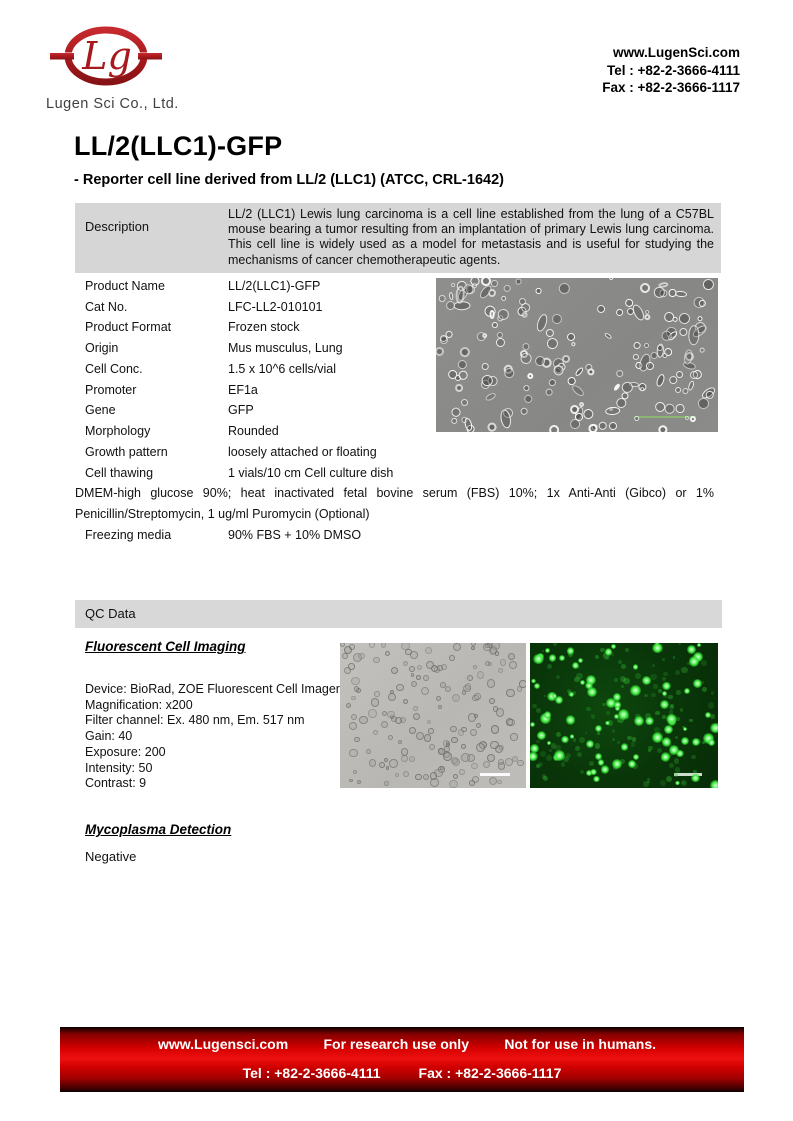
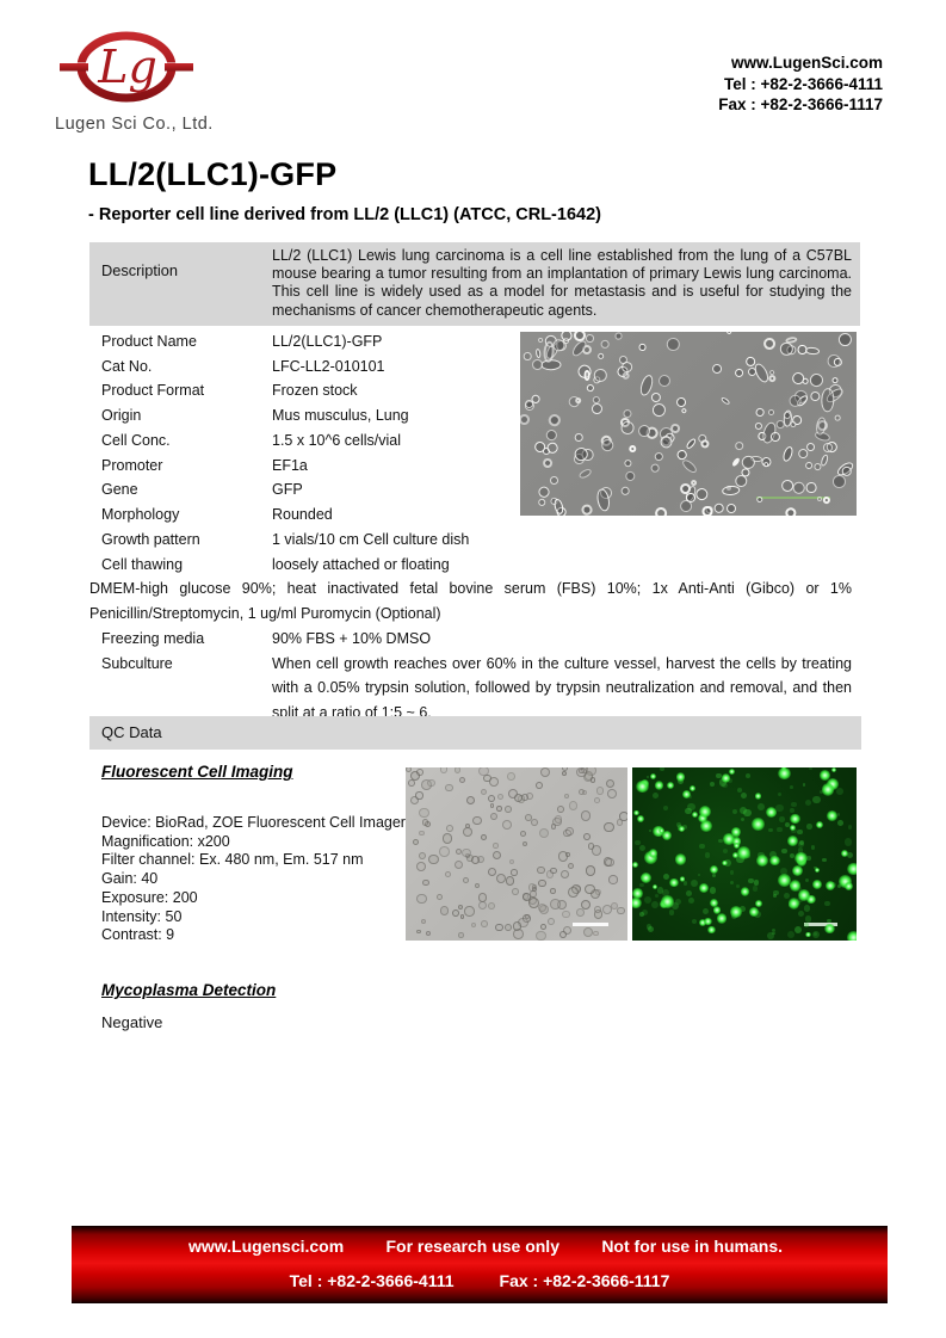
  Lg
  Lugen Sci Co., Ltd.
  www.LugenSci.com
  Tel : +82-2-3666-4111
  Fax : +82-2-3666-1117
  LL/2(LLC1)-GFP
  - Reporter cell line derived from LL/2 (LLC1) (ATCC, CRL-1642)
  Description
  LL/2 (LLC1) Lewis lung carcinoma is a cell line established from the lung of a C57BL mouse bearing a tumor resulting from an implantation of primary Lewis lung carcinoma. This cell line is widely used as a model for metastasis and is useful for studying the mechanisms of cancer chemotherapeutic agents.
  Product Name
  LL/2(LLC1)-GFP
  Cat No.
  LFC-LL2-010101
  Product Format
  Frozen stock
  Origin
  Mus musculus, Lung
  Cell Conc.
  1.5 x 10^6 cells/vial
  Promoter
  EF1a
  Gene
  GFP
  Morphology
  Rounded
  Growth pattern
- loosely attached or floating
+ 1 vials/10 cm Cell culture dish
  Cell thawing
- 1 vials/10 cm Cell culture dish
+ loosely attached or floating
  DMEM-high glucose 90%; heat inactivated fetal bovine serum (FBS) 10%; 1x Anti-Anti (Gibco) or 1% Penicillin/Streptomycin, 1 ug/ml Puromycin (Optional)
  Freezing media
  90% FBS + 10% DMSO
+ Subculture
+ When cell growth reaches over 60% in the culture vessel, harvest the cells by treating with a 0.05% trypsin solution, followed by trypsin neutralization and removal, and then split at a ratio of 1:5 ~ 6.
  QC Data
  Fluorescent Cell Imaging
  Device: BioRad, ZOE Fluorescent Cell Imager
  Magnification: x200
  Filter channel: Ex. 480 nm, Em. 517 nm
  Gain: 40
  Exposure: 200
  Intensity: 50
  Contrast: 9
  Mycoplasma Detection
  Negative
  www.Lugensci.com
  For research use only
  Not for use in humans.
  Tel : +82-2-3666-4111
  Fax : +82-2-3666-1117
